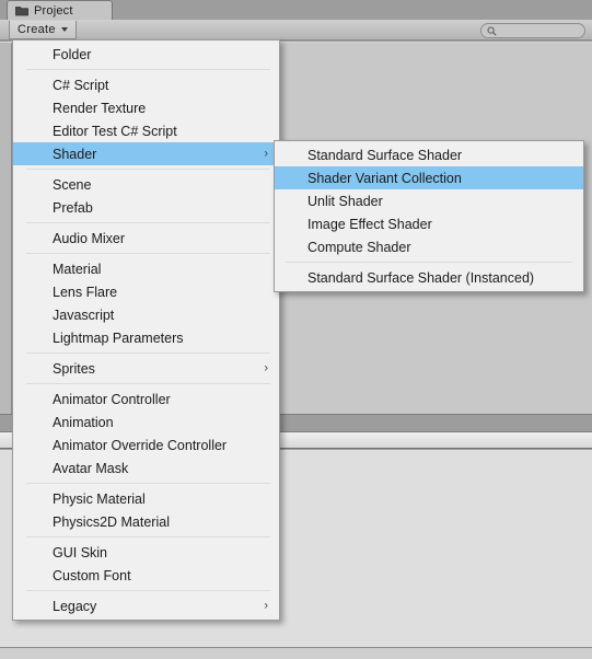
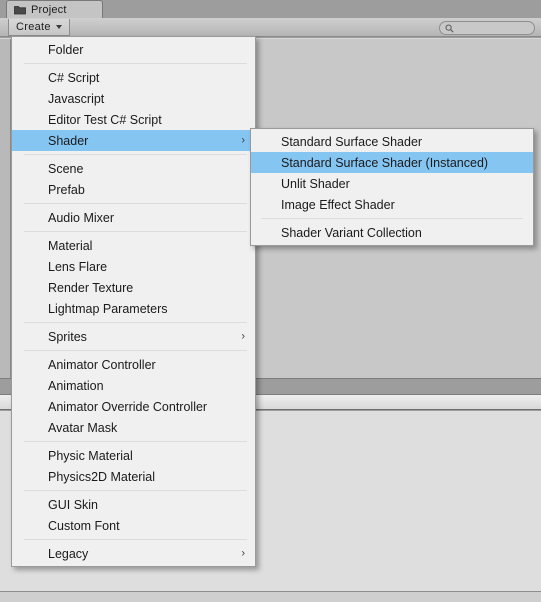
  Project
  Create
  Folder
  C# Script
- Render Texture
+ Javascript
  Editor Test C# Script
  Shader
  ›
  Scene
  Prefab
  Audio Mixer
  Material
  Lens Flare
- Javascript
+ Render Texture
  Lightmap Parameters
  Sprites
  ›
  Animator Controller
  Animation
  Animator Override Controller
  Avatar Mask
  Physic Material
  Physics2D Material
  GUI Skin
  Custom Font
  Legacy
  ›
  Standard Surface Shader
- Shader Variant Collection
+ Standard Surface Shader (Instanced)
  Unlit Shader
  Image Effect Shader
- Compute Shader
- Standard Surface Shader (Instanced)
+ Shader Variant Collection
